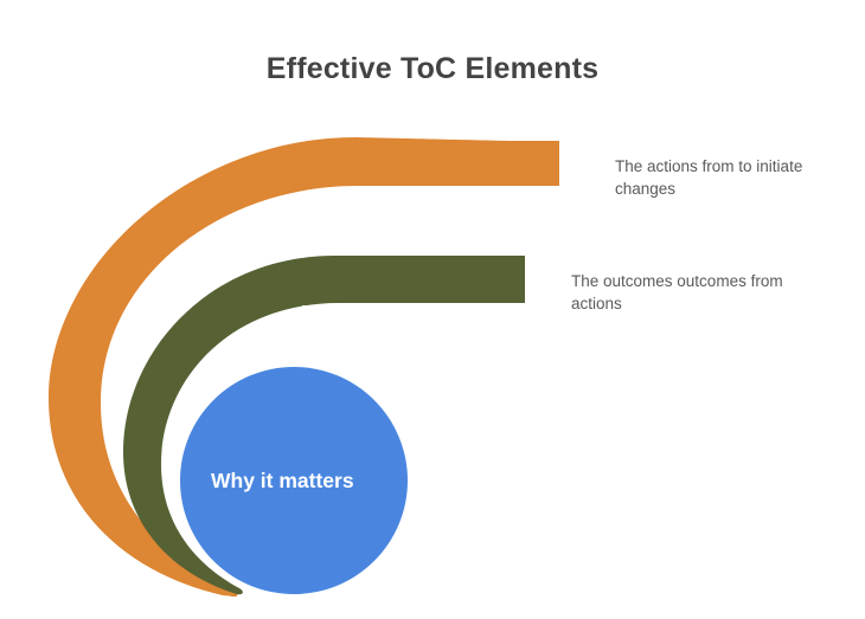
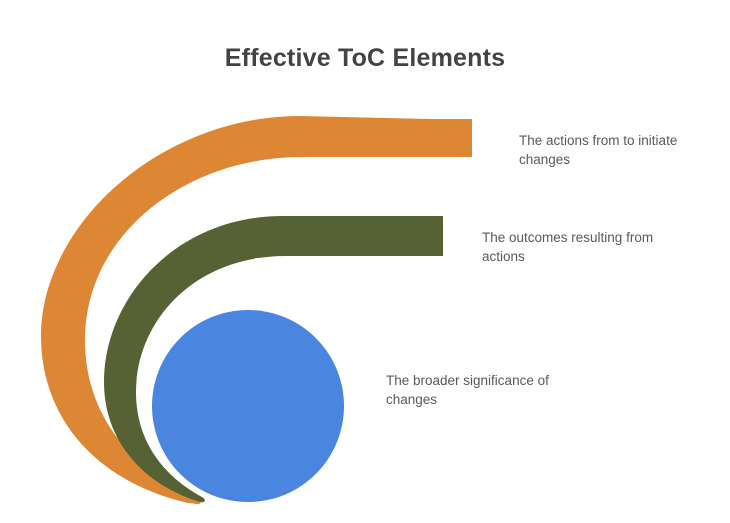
  Effective ToC Elements
  What changes
- Why it matters
  The actions from to initiate changes
- The outcomes outcomes from actions
+ The outcomes resulting from actions
+ The broader significance of changes
